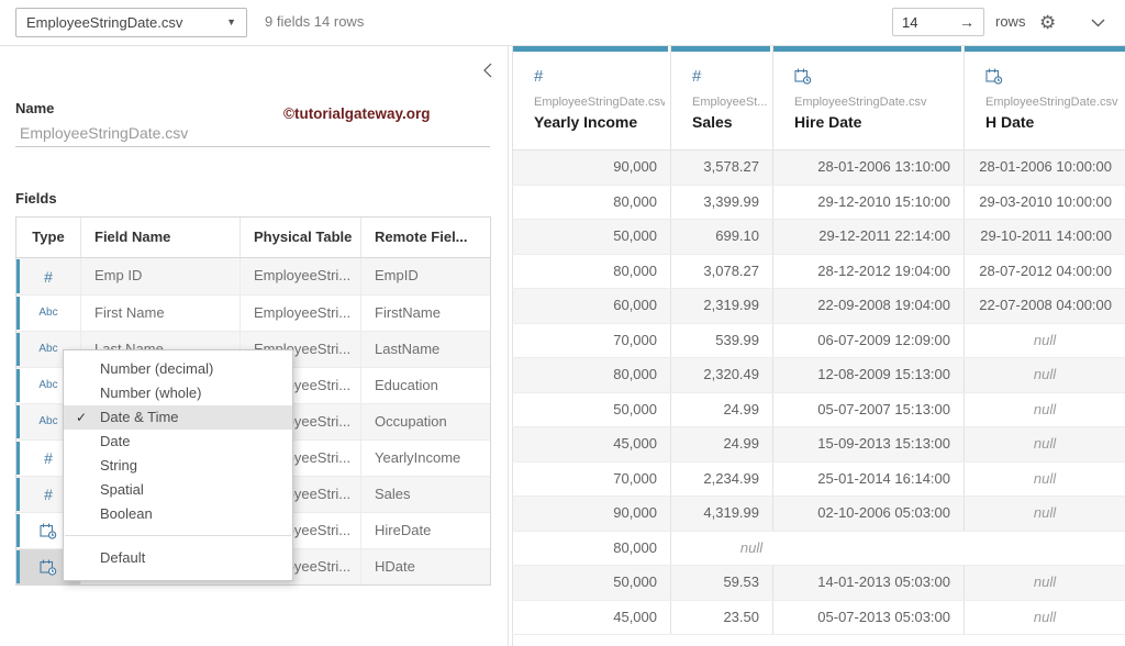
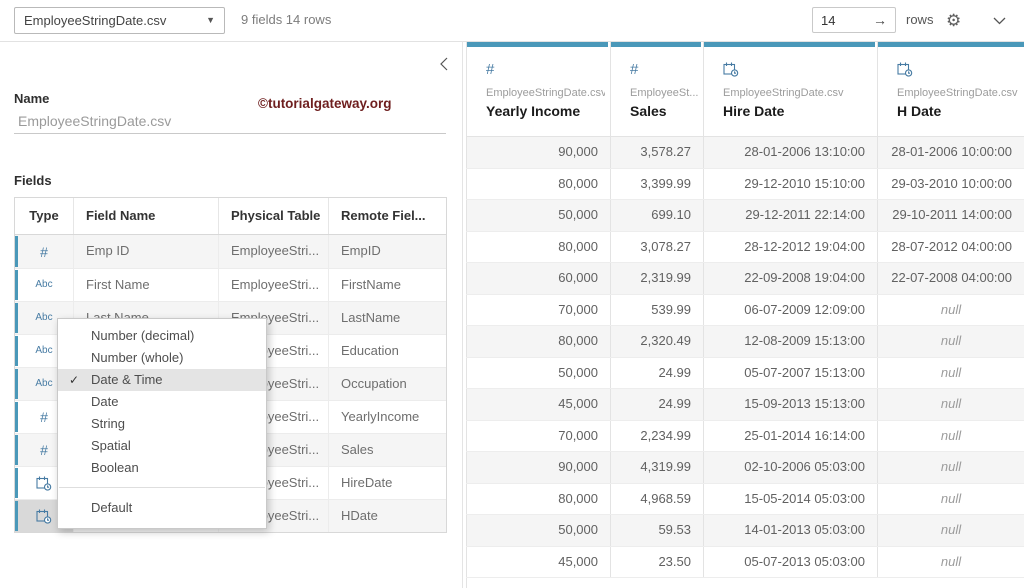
  EmployeeStringDate.csv
  ▼
  9 fields 14 rows
  14
  →
  rows
  ⚙
  Name
  ©tutorialgateway.org
  EmployeeStringDate.csv
  Fields
  Type
  Field Name
  Physical Table
  Remote Fiel...
  #
  Emp ID
  EmployeeStri...
  EmpID
  Abc
  First Name
  EmployeeStri...
  FirstName
  Abc
  LastName
  Abc
  Education
  Abc
  Occupation
  #
  YearlyIncome
  #
  Sales
  HireDate
  HDate
  Number (decimal)
  Number (whole)
  ✓
  Date & Time
  Date
  String
  Spatial
  Boolean
  Default
  #
  EmployeeStringDate.csv
  Yearly Income
  #
  EmployeeSt...
  Sales
  EmployeeStringDate.csv
  Hire Date
  EmployeeStringDate.csv
  H Date
  90,000
  3,578.27
  28-01-2006 13:10:00
  28-01-2006 10:00:00
  80,000
  3,399.99
  29-12-2010 15:10:00
  29-03-2010 10:00:00
  50,000
  699.10
  29-12-2011 22:14:00
  29-10-2011 14:00:00
  80,000
  3,078.27
  28-12-2012 19:04:00
  28-07-2012 04:00:00
  60,000
  2,319.99
  22-09-2008 19:04:00
  22-07-2008 04:00:00
  70,000
  539.99
  06-07-2009 12:09:00
  null
  80,000
  2,320.49
  12-08-2009 15:13:00
  null
  50,000
  24.99
  05-07-2007 15:13:00
  null
  45,000
  24.99
  15-09-2013 15:13:00
  null
  70,000
  2,234.99
  25-01-2014 16:14:00
  null
  90,000
  4,319.99
  02-10-2006 05:03:00
  null
  80,000
+ 4,968.59
+ 15-05-2014 05:03:00
  null
  50,000
  59.53
  14-01-2013 05:03:00
  null
  45,000
  23.50
  05-07-2013 05:03:00
  null
